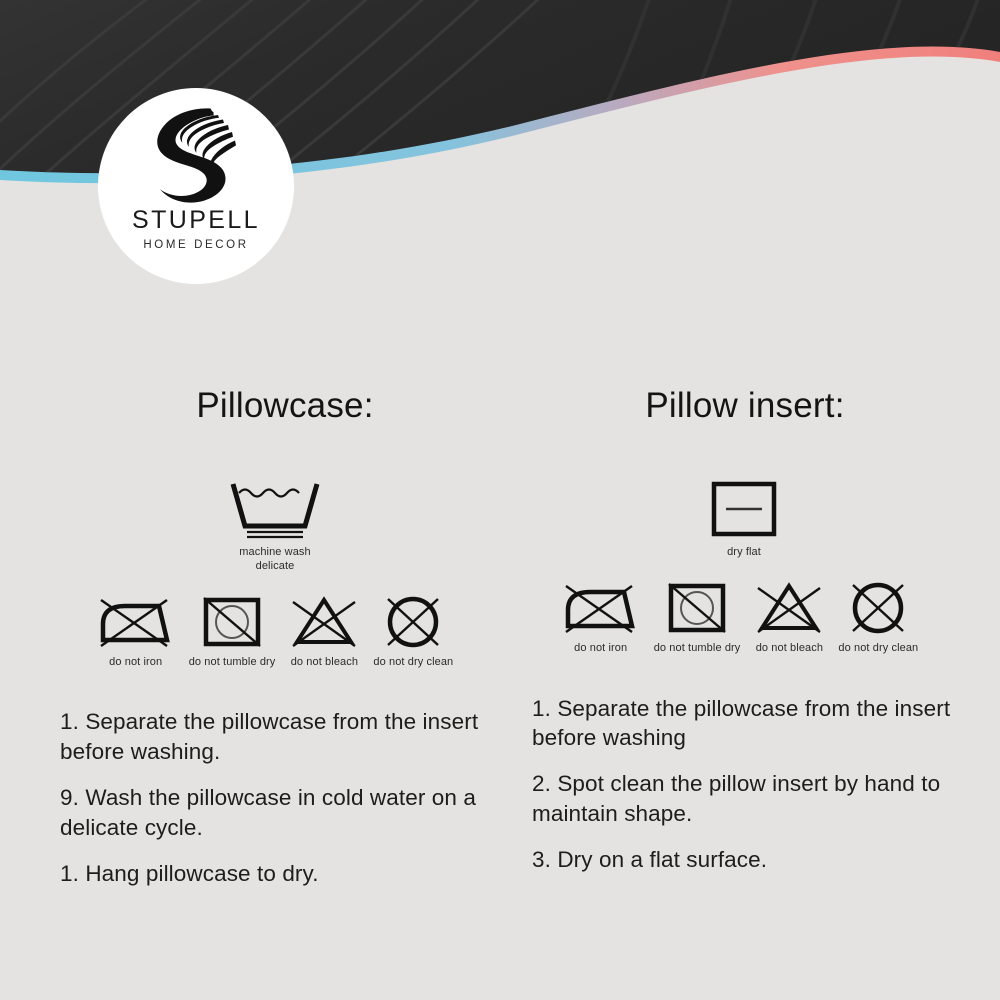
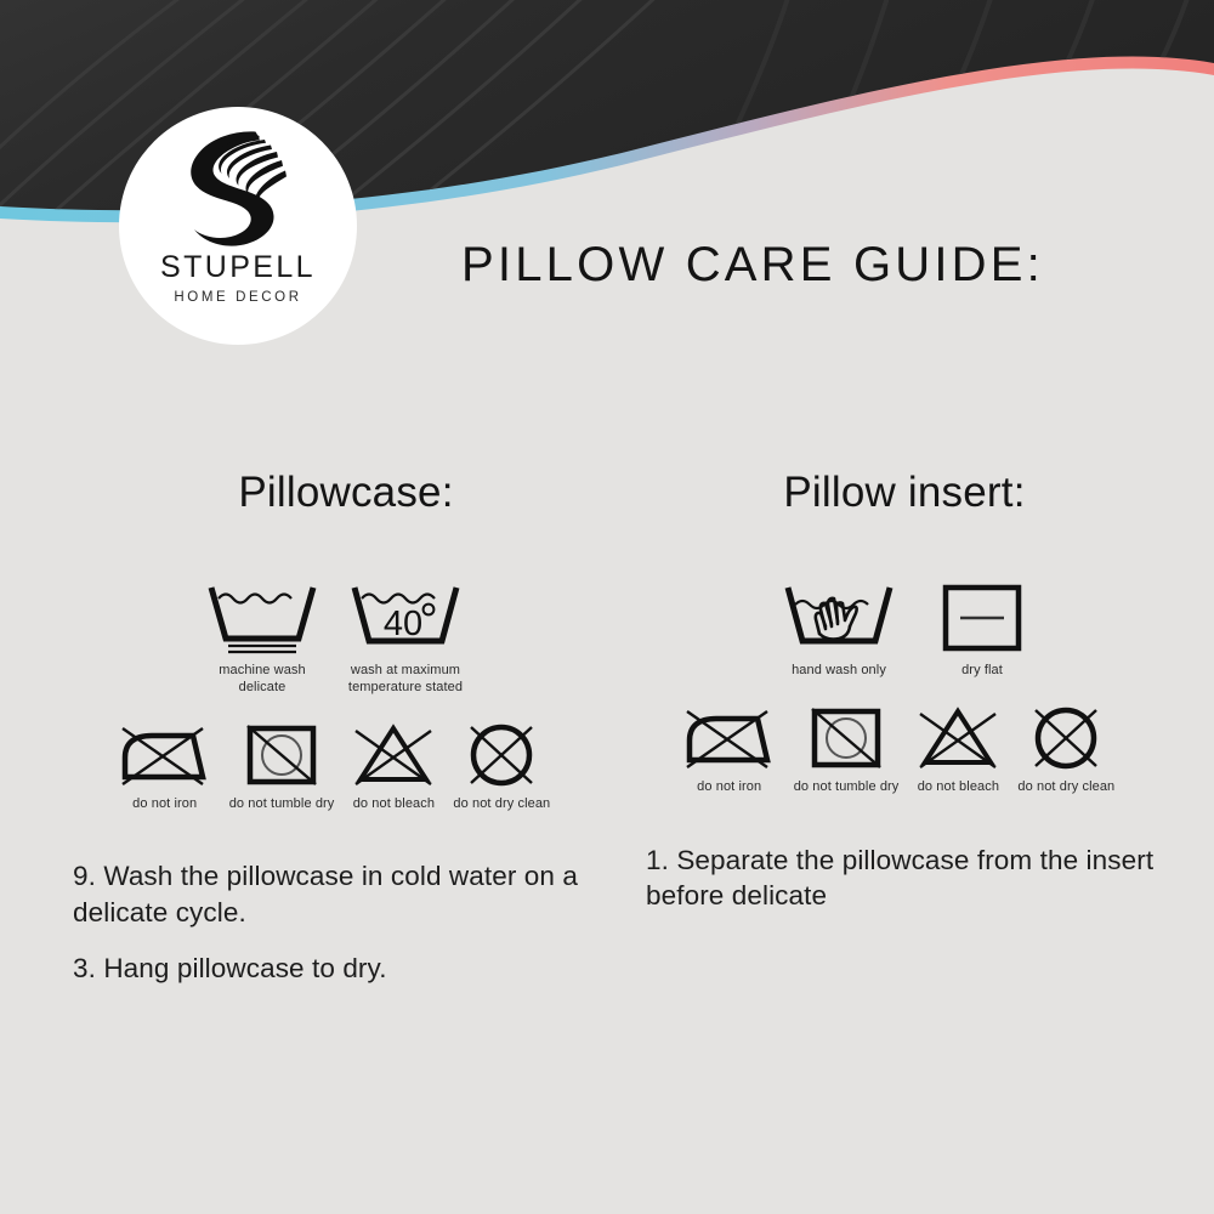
  STUPELL
  HOME DECOR
+ PILLOW CARE GUIDE:
  Pillowcase:
  machine wash
  delicate
+ 40
+ wash at maximum
+ temperature stated
  do not iron
  do not tumble dry
  do not bleach
  do not dry clean
- 1. Separate the pillowcase from the insert before washing.
  9. Wash the pillowcase in cold water on a delicate cycle.
- 1. Hang pillowcase to dry.
+ 3. Hang pillowcase to dry.
  Pillow insert:
+ hand wash only
  dry flat
  do not iron
  do not tumble dry
  do not bleach
  do not dry clean
- 1. Separate the pillowcase from the insert before washing
+ 1. Separate the pillowcase from the insert before delicate
- 2. Spot clean the pillow insert by hand to maintain shape.
- 3. Dry on a flat surface.
